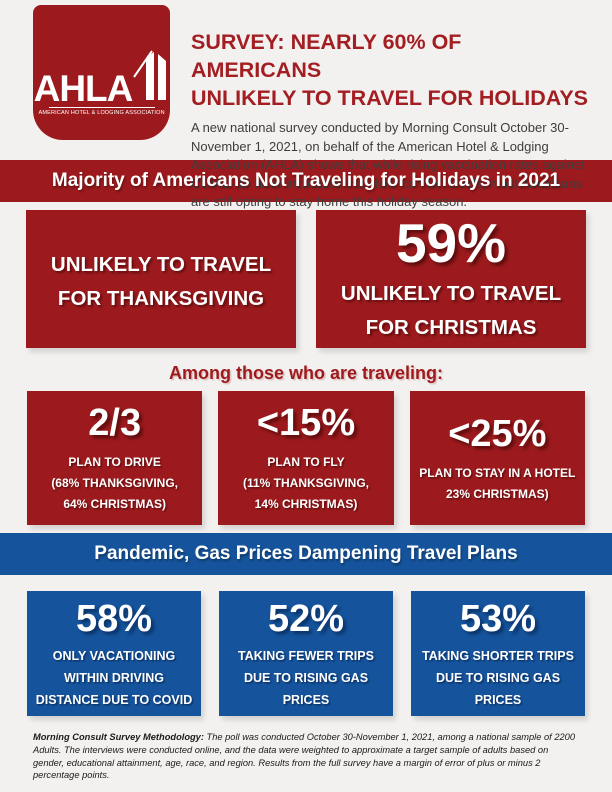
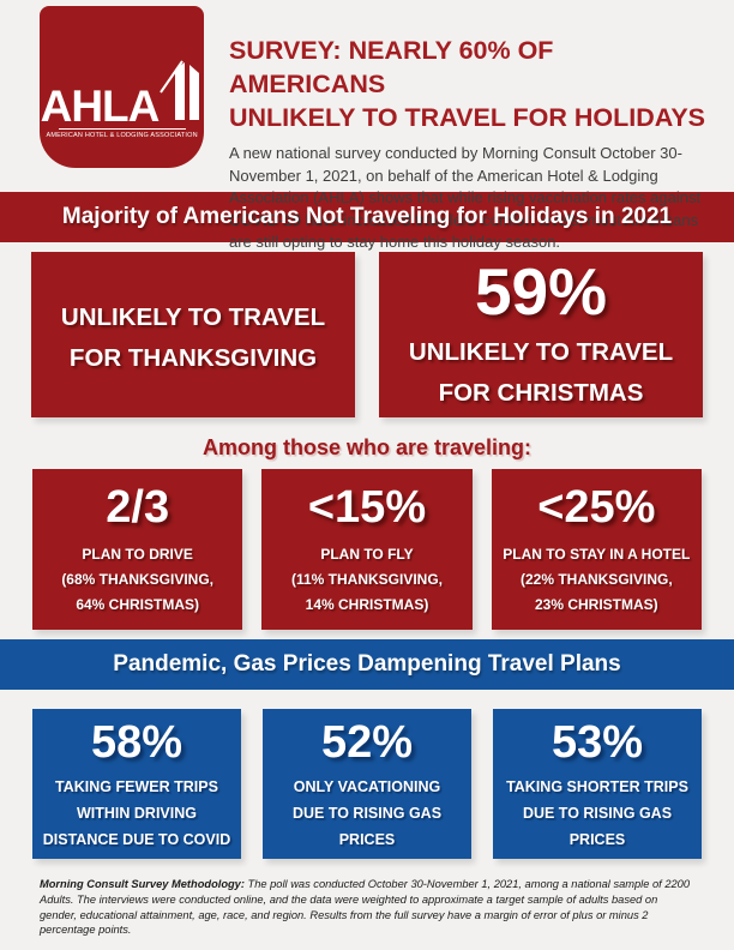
  AHLA
  SURVEY: NEARLY 60% OF AMERICANS
  UNLIKELY TO TRAVEL FOR HOLIDAYS
  A new national survey conducted by Morning Consult October 30-November 1, 2021, on behalf of the American Hotel & Lodging Association (AHLA) shows that while rising vaccination rates against COVID-19 have increased travelers’ comfort levels, most Americans are still opting to stay home this holiday season.
  Majority of Americans Not Traveling for Holidays in 2021
  UNLIKELY TO TRAVEL
  FOR THANKSGIVING
  59%
  UNLIKELY TO TRAVEL
  FOR CHRISTMAS
  Among those who are traveling:
  2/3
  PLAN TO DRIVE
  (68% THANKSGIVING,
  64% CHRISTMAS)
  <15%
  PLAN TO FLY
  (11% THANKSGIVING,
  14% CHRISTMAS)
  <25%
  PLAN TO STAY IN A HOTEL
+ (22% THANKSGIVING,
  23% CHRISTMAS)
  Pandemic, Gas Prices Dampening Travel Plans
  58%
- ONLY VACATIONING
+ TAKING FEWER TRIPS
  WITHIN DRIVING
  DISTANCE DUE TO COVID
  52%
- TAKING FEWER TRIPS
+ ONLY VACATIONING
  DUE TO RISING GAS
  PRICES
  53%
  TAKING SHORTER TRIPS
  DUE TO RISING GAS
  PRICES
  Morning Consult Survey Methodology: The poll was conducted October 30-November 1, 2021, among a national sample of 2200 Adults. The interviews were conducted online, and the data were weighted to approximate a target sample of adults based on gender, educational attainment, age, race, and region. Results from the full survey have a margin of error of plus or minus 2 percentage points.
